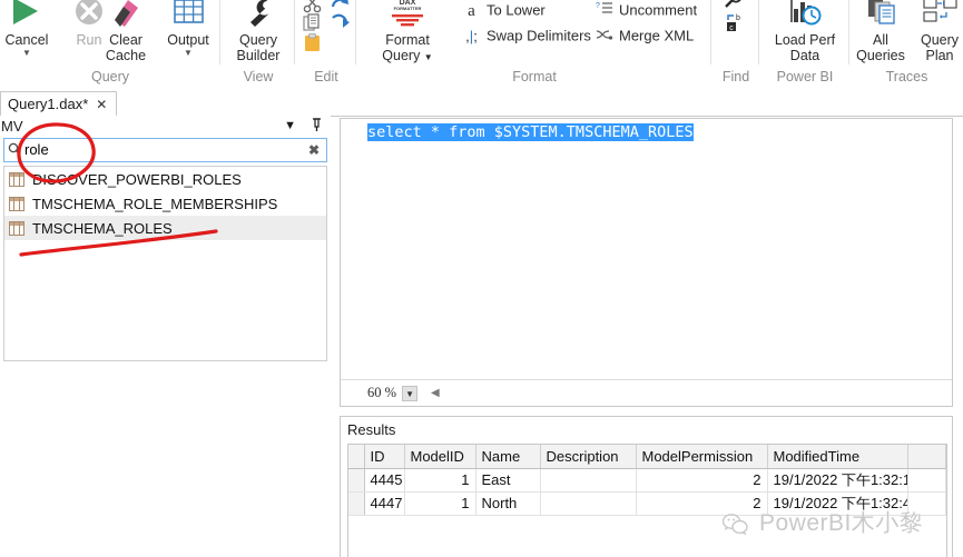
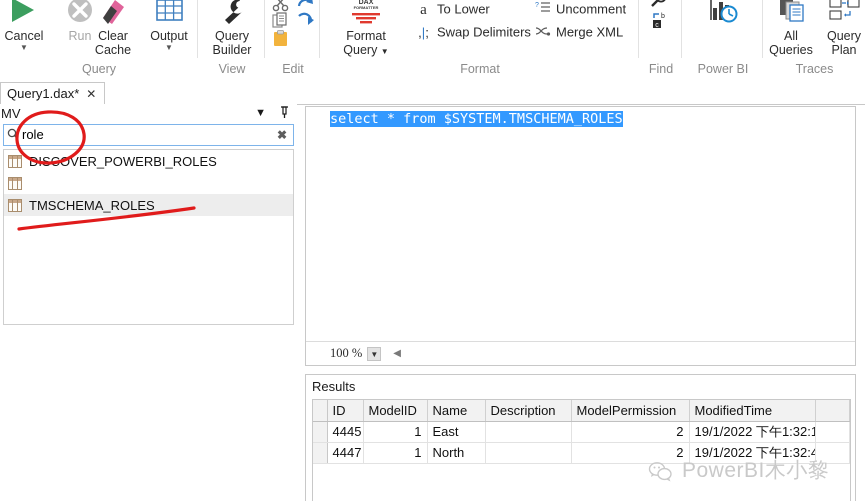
  Cancel
  ▼
  Run
  Clear Cache
  Output
  ▼
  Query
  Query Builder
  View
  Edit
  Format
  Query ▼
  a To Lower
  ,|; Swap Delimiters
  Uncomment
  Merge XML
  Format
  Find
- Load Perf
- Data
  Power BI
  All
  Queries
  Query
  Plan
  Traces
  Query1.dax*
  ✕
  MV
  ▼
  role
  ✖
  SVER_POWERBI_ROLES
- TMSCHEMA_ROLE_MEMBERSHIPS
  TMSCHEMA_ROLES
  select * from $SYSTEM.TMSCHEMA_ROLES
- 60 %
+ 100 %
  ▼
  ◀
  Results
  	ID	ModelID	Name	Description	ModelPermission	ModifiedTime
  	4445	1	East		2	19/1/2022 下午1:32:1
  	4447	1	North		2	19/1/2022 下午1:32:4
  PowerBI木小黎
